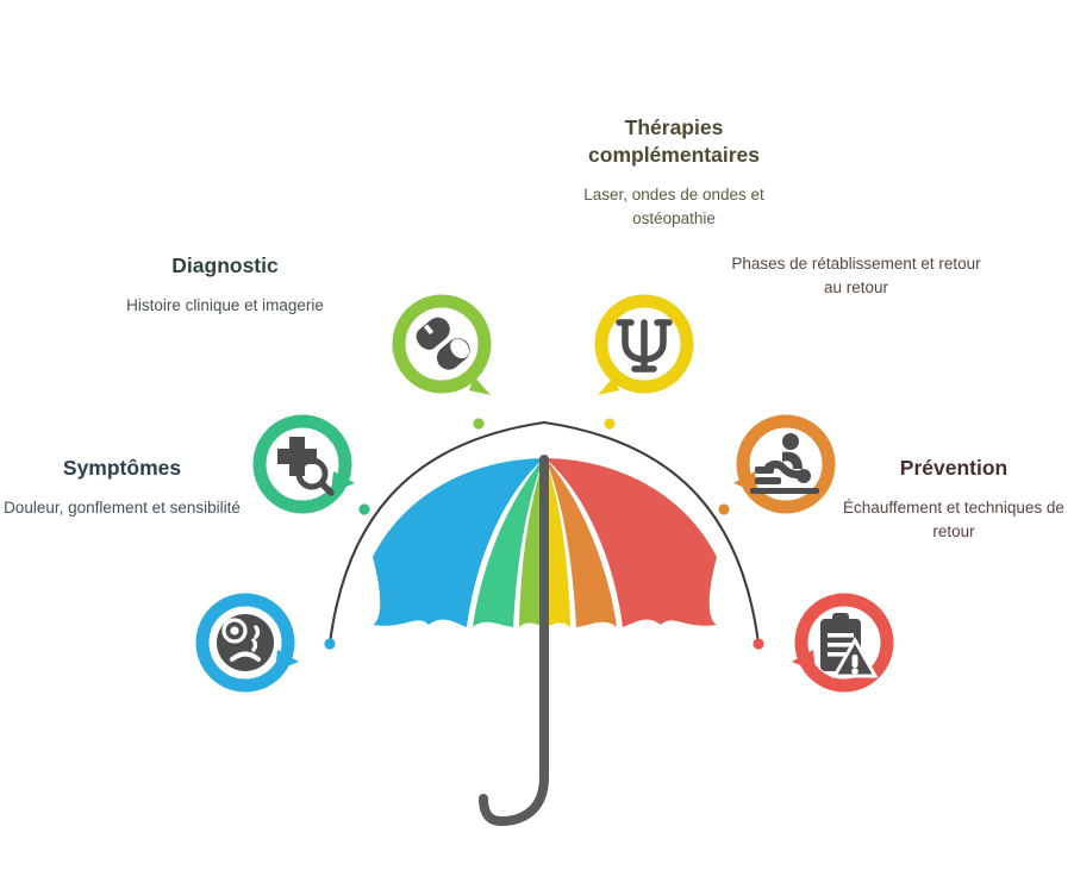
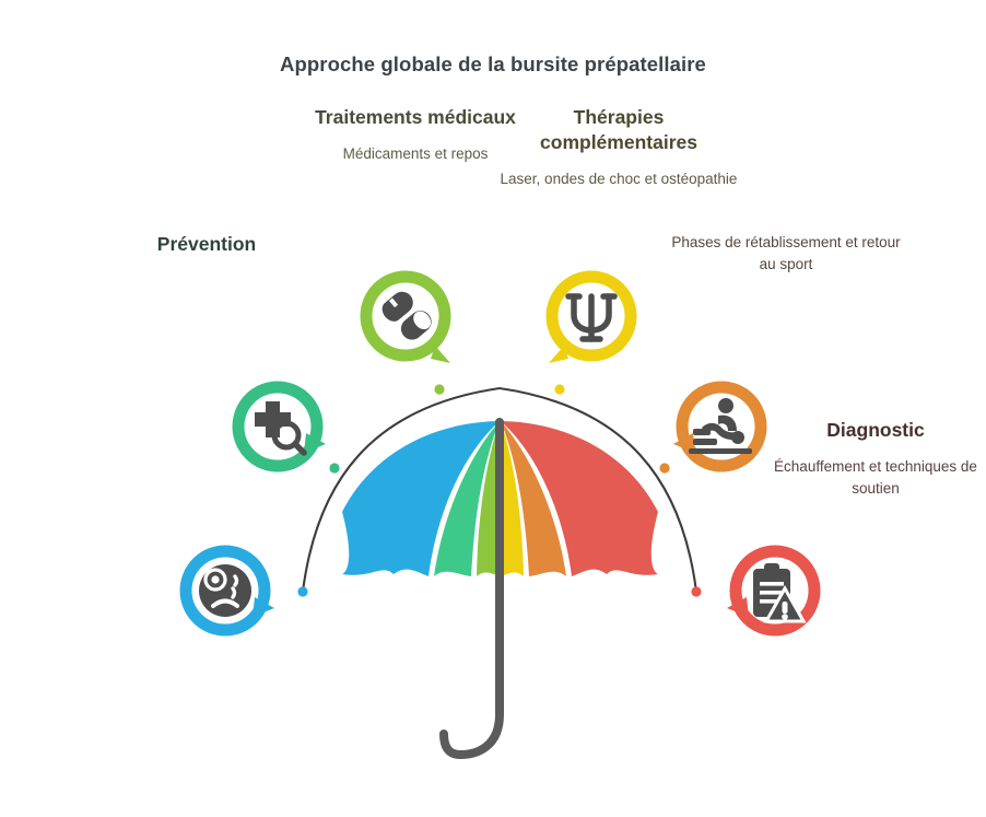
+ Approche globale de la bursite prépatellaire
+ Traitements médicaux
+ Médicaments et repos
  Thérapies complémentaires
- Laser, ondes de ondes et ostéopathie
+ Laser, ondes de choc et ostéopathie
- Diagnostic
+ Prévention
- Histoire clinique et imagerie
- Phases de rétablissement et retour au retour
+ Phases de rétablissement et retour au sport
- Symptômes
- Douleur, gonflement et sensibilité
- Prévention
+ Diagnostic
- Échauffement et techniques de retour
+ Échauffement et techniques de soutien
